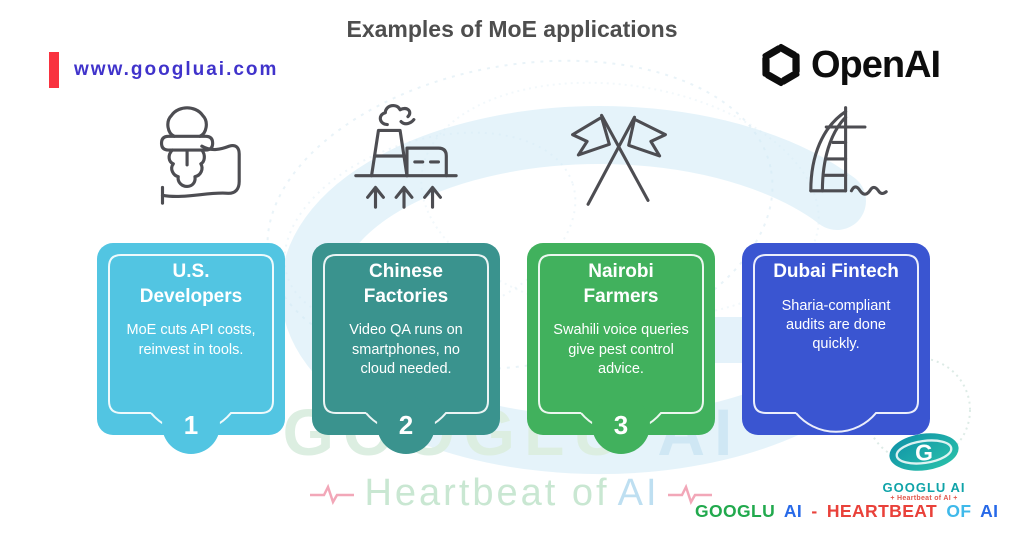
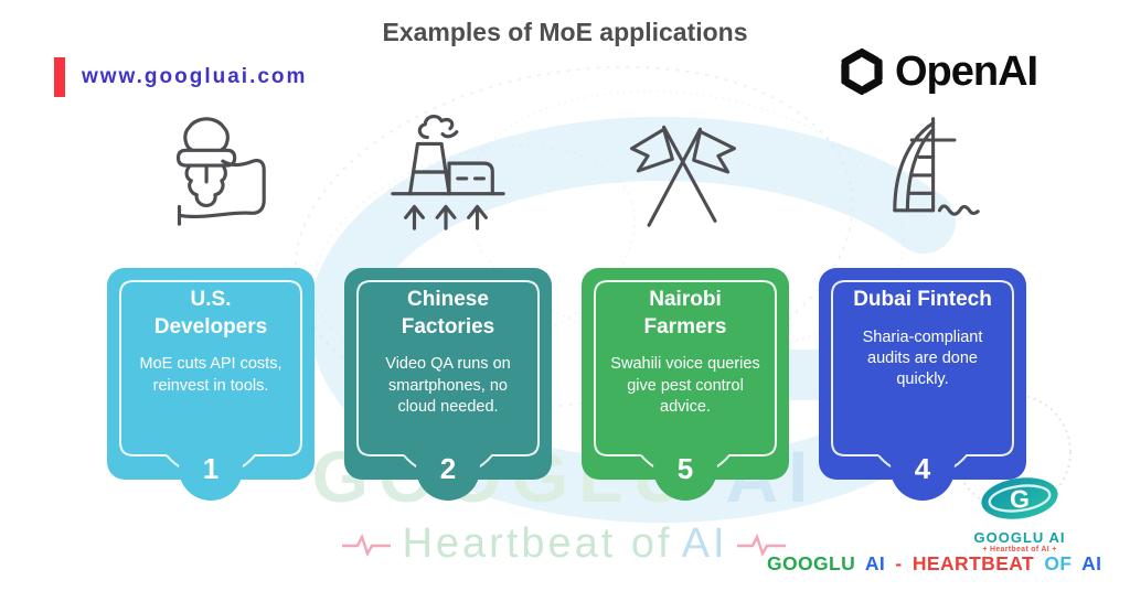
  Heartbeat of
  AI
  www.googluai.com
  Examples of MoE applications
  OpenAI
  U.S.
  Developers
  MoE cuts API costs,
  reinvest in tools.
  1
  Chinese
  Factories
  Video QA runs on
  smartphones, no
  cloud needed.
  2
  Nairobi
  Farmers
  Swahili voice queries
  give pest control
  advice.
- 3
+ 5
  Dubai Fintech
  Sharia-compliant
  audits are done
  quickly.
+ 4
  G
  GOOGLU AI
  GOOGLU AI - HEARTBEAT OF AI
